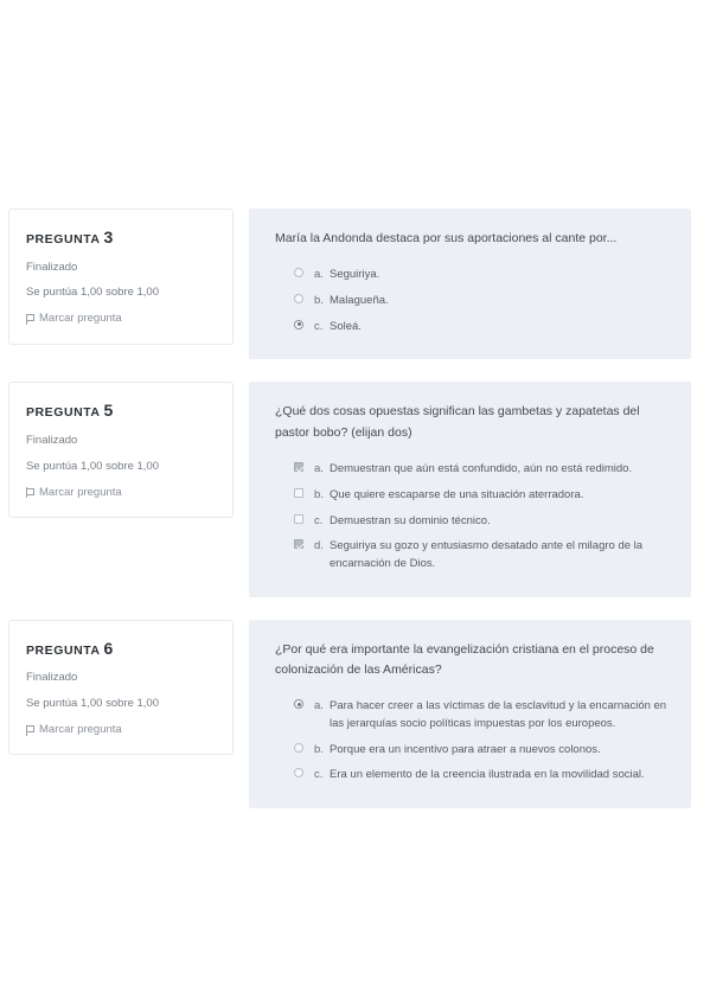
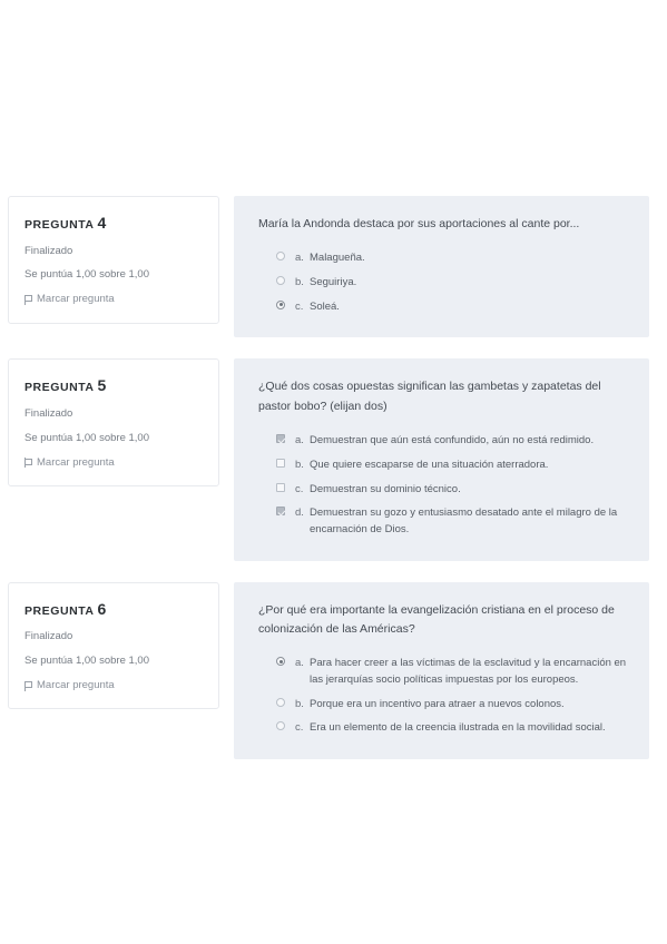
- PREGUNTA 3
+ PREGUNTA 4
  Finalizado
  Se puntúa 1,00 sobre 1,00
  Marcar pregunta
  María la Andonda destaca por sus aportaciones al cante por...
  a.
- Seguiriya.
+ Malagueña.
  b.
- Malagueña.
+ Seguiriya.
  c.
  Soleá.
  PREGUNTA 5
  Finalizado
  Se puntúa 1,00 sobre 1,00
  Marcar pregunta
  ¿Qué dos cosas opuestas significan las gambetas y zapatetas del pastor bobo? (elijan dos)
  a.
  Demuestran que aún está confundido, aún no está redimido.
  b.
  Que quiere escaparse de una situación aterradora.
  c.
  Demuestran su dominio técnico.
  d.
- Seguiriya su gozo y entusiasmo desatado ante el milagro de la encarnación de Dios.
+ Demuestran su gozo y entusiasmo desatado ante el milagro de la encarnación de Dios.
  PREGUNTA 6
  Finalizado
  Se puntúa 1,00 sobre 1,00
  Marcar pregunta
  ¿Por qué era importante la evangelización cristiana en el proceso de colonización de las Américas?
  a.
  Para hacer creer a las víctimas de la esclavitud y la encarnación en las jerarquías socio políticas impuestas por los europeos.
  b.
  Porque era un incentivo para atraer a nuevos colonos.
  c.
  Era un elemento de la creencia ilustrada en la movilidad social.
